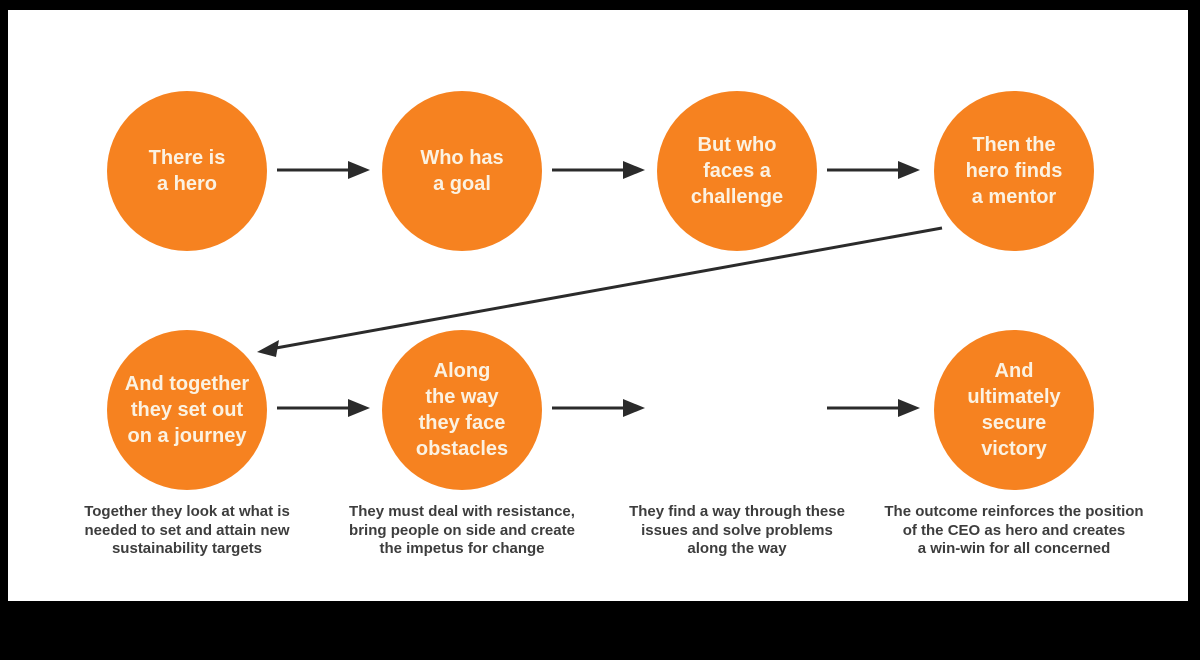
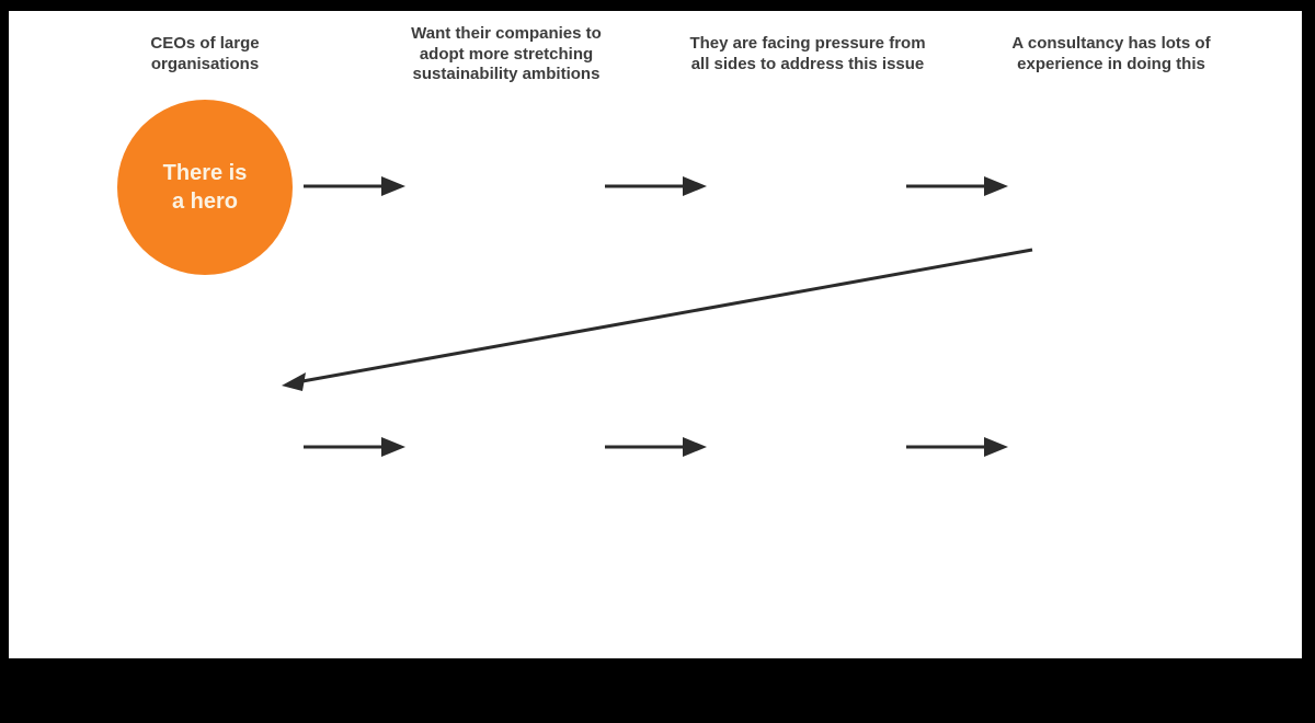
+ CEOs of large
+ organisations
+ Want their companies to
+ adopt more stretching
+ sustainability ambitions
+ They are facing pressure from
+ all sides to address this issue
+ A consultancy has lots of
+ experience in doing this
  There is
  a hero
- Who has
- a goal
- But who
- faces a
- challenge
- Then the
- hero finds
- a mentor
- And together
- they set out
- on a journey
- Along
- the way
- they face
- obstacles
- And
- ultimately
- secure
- victory
- Together they look at what is
- needed to set and attain new
- sustainability targets
- They must deal with resistance,
- bring people on side and create
- the impetus for change
- They find a way through these
- issues and solve problems
- along the way
- The outcome reinforces the position
- of the CEO as hero and creates
- a win-win for all concerned
